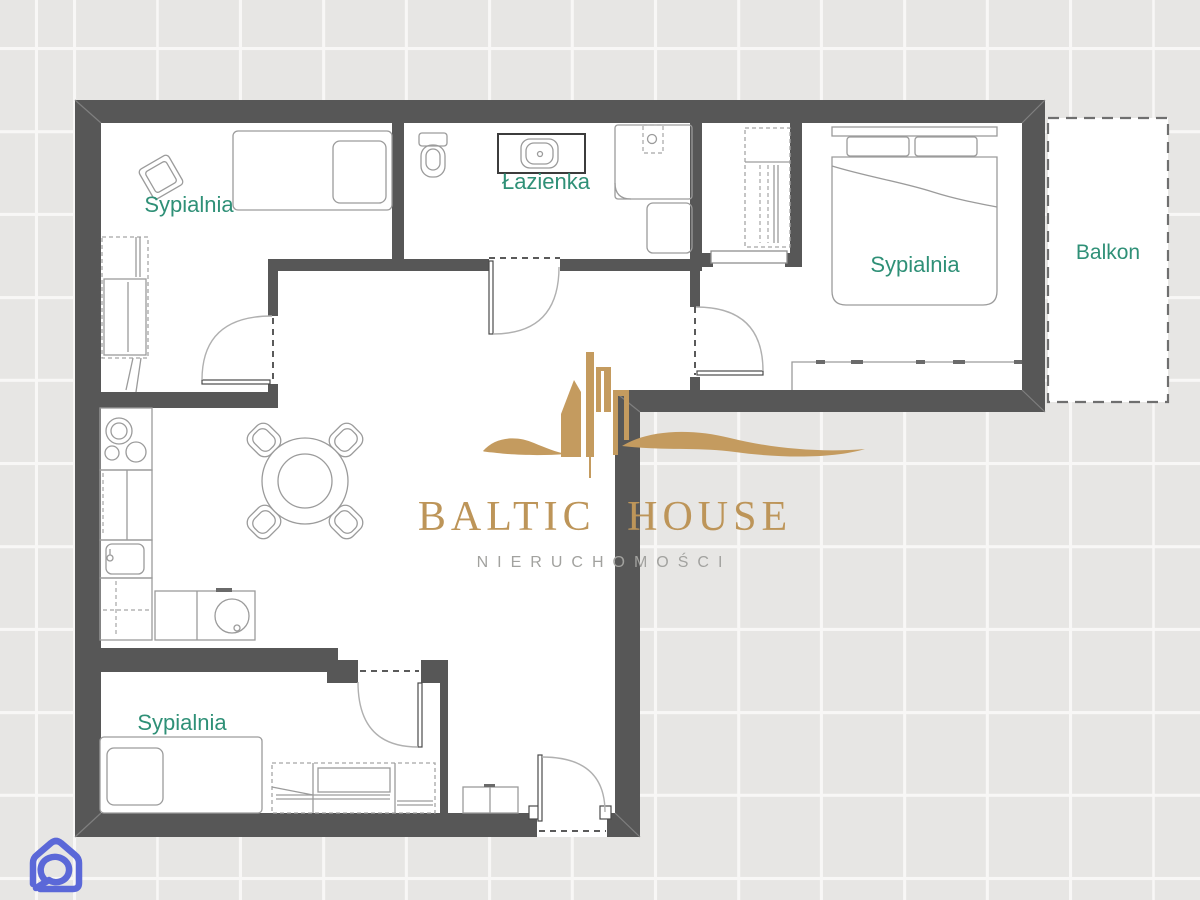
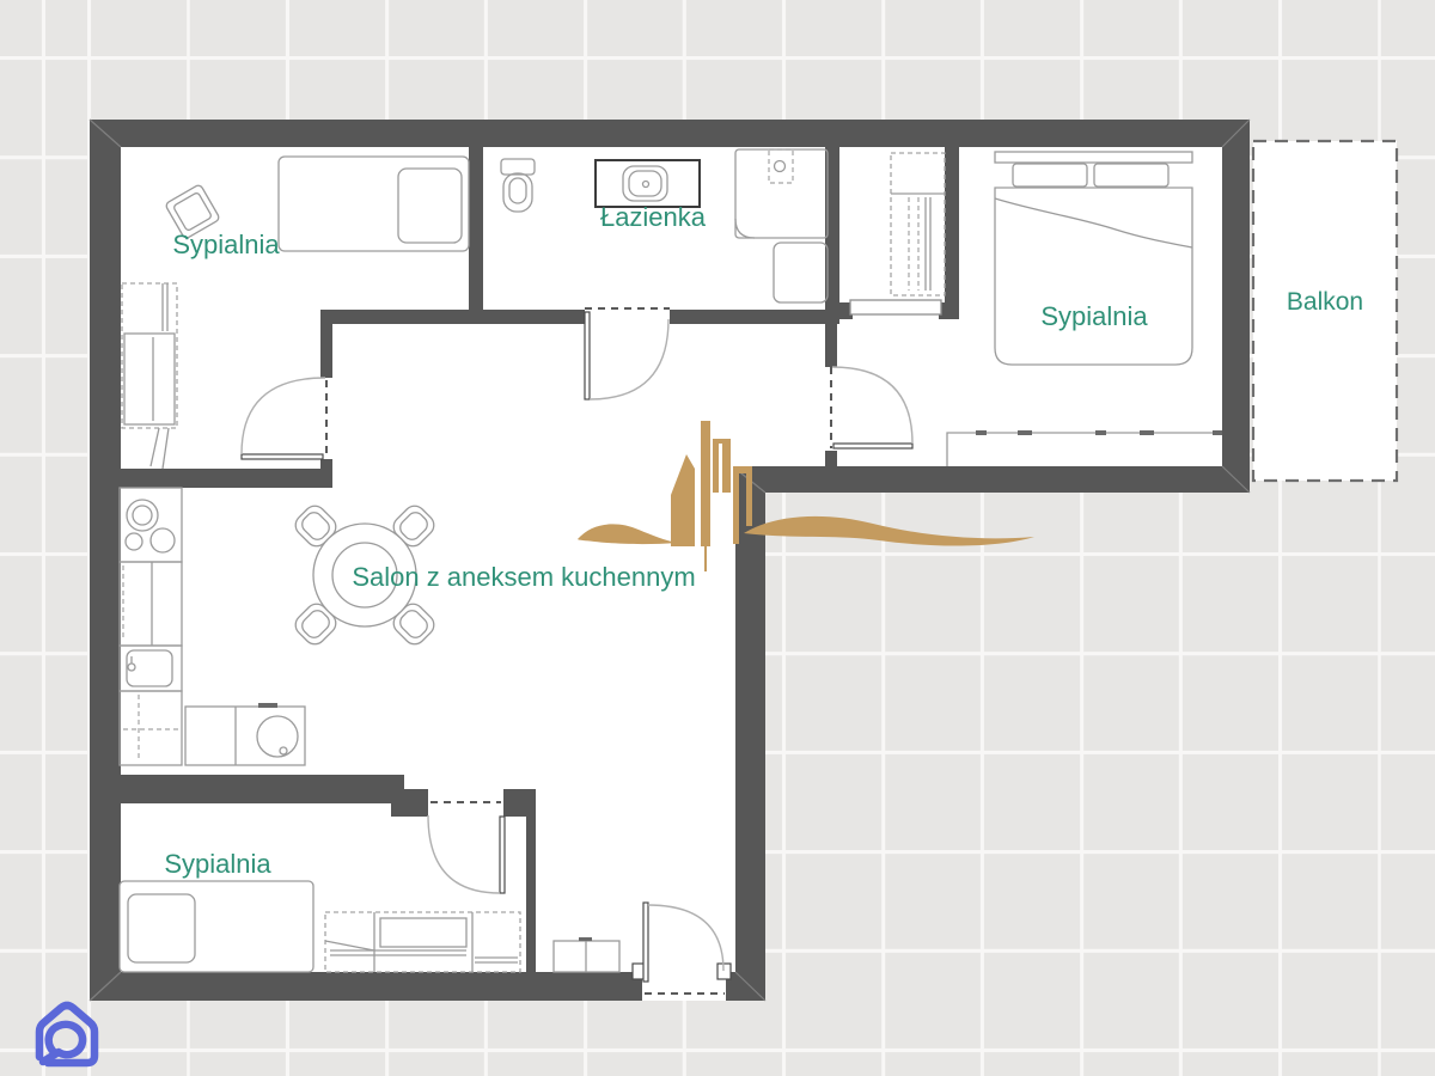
  Sypialnia
  Łazienka
  Sypialnia
+ Salon z aneksem kuchennym
  Sypialnia
  Balkon
- BALTIC HOUSE
- NIERUCHOMOŚCI
